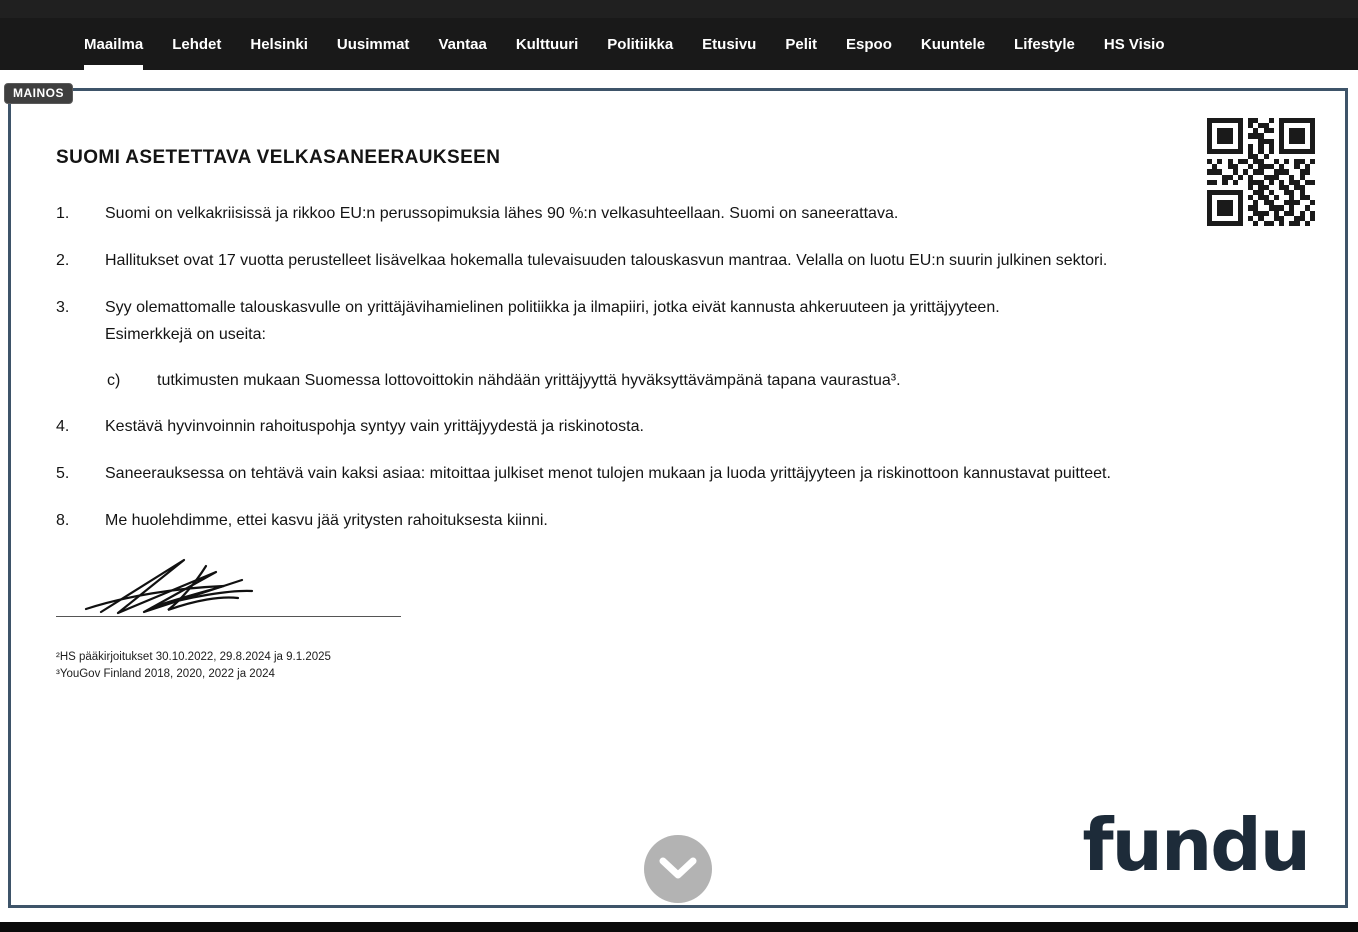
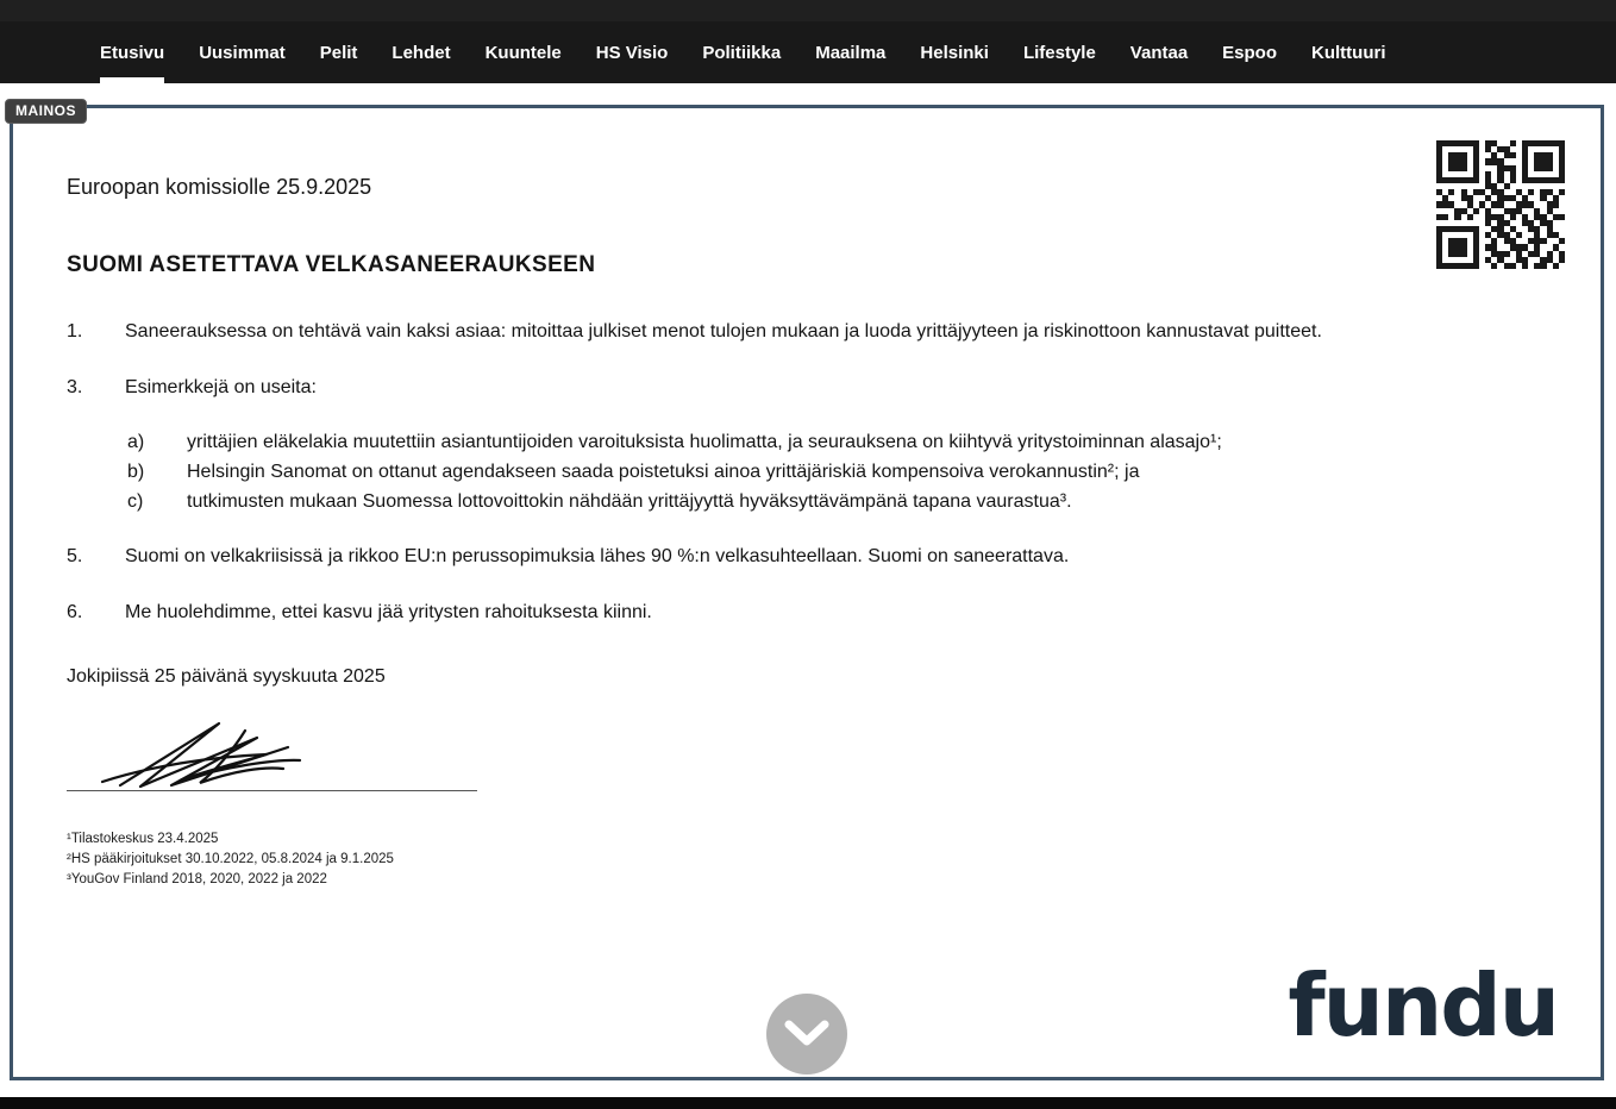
- Maailma
+ Etusivu
- Lehdet
+ Uusimmat
- Helsinki
+ Pelit
- Uusimmat
+ Lehdet
- Vantaa
+ Kuuntele
- Kulttuuri
+ HS Visio
  Politiikka
- Etusivu
+ Maailma
- Pelit
+ Helsinki
- Espoo
+ Lifestyle
- Kuuntele
+ Vantaa
- Lifestyle
+ Espoo
- HS Visio
+ Kulttuuri
  MAINOS
+ Euroopan komissiolle 25.9.2025
  SUOMI ASETETTAVA VELKASANEERAUKSEEN
  1.
- Suomi on velkakriisissä ja rikkoo EU:n perussopimuksia lähes 90 %:n velkasuhteellaan. Suomi on saneerattava.
+ Saneerauksessa on tehtävä vain kaksi asiaa: mitoittaa julkiset menot tulojen mukaan ja luoda yrittäjyyteen ja riskinottoon kannustavat puitteet.
- 2.
- Hallitukset ovat 17 vuotta perustelleet lisävelkaa hokemalla tulevaisuuden talouskasvun mantraa. Velalla on luotu EU:n suurin julkinen sektori.
  3.
- Syy olemattomalle talouskasvulle on yrittäjävihamielinen politiikka ja ilmapiiri, jotka eivät kannusta ahkeruuteen ja yrittäjyyteen.
  Esimerkkejä on useita:
+ a)
+ yrittäjien eläkelakia muutettiin asiantuntijoiden varoituksista huolimatta, ja seurauksena on kiihtyvä yritystoiminnan alasajo¹;
+ b)
+ Helsingin Sanomat on ottanut agendakseen saada poistetuksi ainoa yrittäjäriskiä kompensoiva verokannustin²; ja
  c)
  tutkimusten mukaan Suomessa lottovoittokin nähdään yrittäjyyttä hyväksyttävämpänä tapana vaurastua³.
- 4.
- Kestävä hyvinvoinnin rahoituspohja syntyy vain yrittäjyydestä ja riskinotosta.
  5.
- Saneerauksessa on tehtävä vain kaksi asiaa: mitoittaa julkiset menot tulojen mukaan ja luoda yrittäjyyteen ja riskinottoon kannustavat puitteet.
+ Suomi on velkakriisissä ja rikkoo EU:n perussopimuksia lähes 90 %:n velkasuhteellaan. Suomi on saneerattava.
- 8.
+ 6.
  Me huolehdimme, ettei kasvu jää yritysten rahoituksesta kiinni.
+ Jokipiissä 25 päivänä syyskuuta 2025
+ ¹Tilastokeskus 23.4.2025
- ²HS pääkirjoitukset 30.10.2022, 29.8.2024 ja 9.1.2025
+ ²HS pääkirjoitukset 30.10.2022, 05.8.2024 ja 9.1.2025
- ³YouGov Finland 2018, 2020, 2022 ja 2024
+ ³YouGov Finland 2018, 2020, 2022 ja 2022
  fundu
